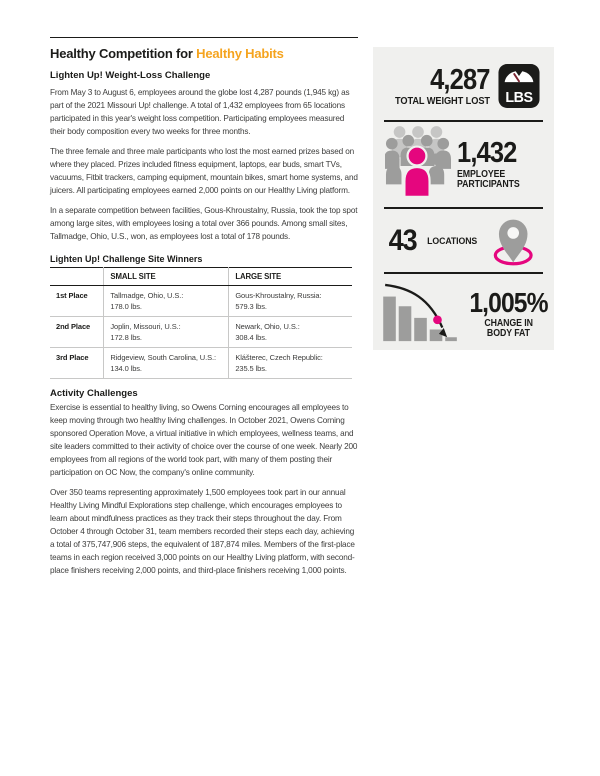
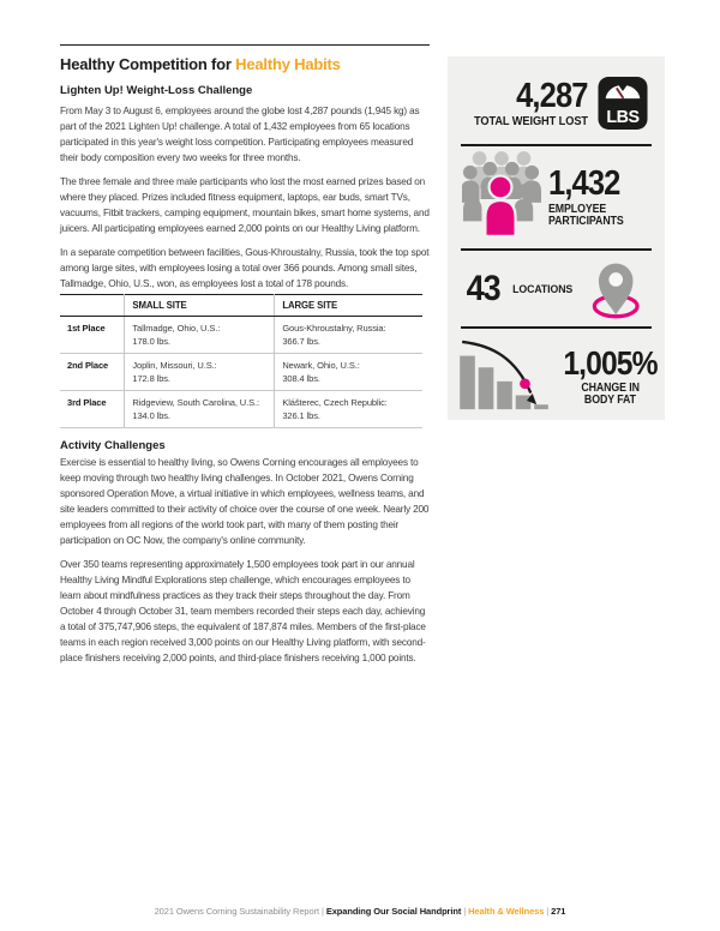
  Healthy Competition for Healthy Habits
  Lighten Up! Weight-Loss Challenge
- From May 3 to August 6, employees around the globe lost 4,287 pounds (1,945 kg) as part of the 2021 Missouri Up! challenge. A total of 1,432 employees from 65 locations participated in this year's weight loss competition. Participating employees measured their body composition every two weeks for three months.
+ From May 3 to August 6, employees around the globe lost 4,287 pounds (1,945 kg) as part of the 2021 Lighten Up! challenge. A total of 1,432 employees from 65 locations participated in this year's weight loss competition. Participating employees measured their body composition every two weeks for three months.
  The three female and three male participants who lost the most earned prizes based on where they placed. Prizes included fitness equipment, laptops, ear buds, smart TVs, vacuums, Fitbit trackers, camping equipment, mountain bikes, smart home systems, and juicers. All participating employees earned 2,000 points on our Healthy Living platform.
  In a separate competition between facilities, Gous-Khroustalny, Russia, took the top spot among large sites, with employees losing a total over 366 pounds. Among small sites, Tallmadge, Ohio, U.S., won, as employees lost a total of 178 pounds.
- Lighten Up! Challenge Site Winners
  	SMALL SITE	LARGE SITE
- 1st Place	Tallmadge, Ohio, U.S.: 178.0 lbs.	Gous-Khroustalny, Russia: 579.3 lbs.
+ 1st Place	Tallmadge, Ohio, U.S.: 178.0 lbs.	Gous-Khroustalny, Russia: 366.7 lbs.
  2nd Place	Joplin, Missouri, U.S.: 172.8 lbs.	Newark, Ohio, U.S.: 308.4 lbs.
- 3rd Place	Ridgeview, South Carolina, U.S.: 134.0 lbs.	Klášterec, Czech Republic: 235.5 lbs.
+ 3rd Place	Ridgeview, South Carolina, U.S.: 134.0 lbs.	Klášterec, Czech Republic: 326.1 lbs.
  Activity Challenges
  Exercise is essential to healthy living, so Owens Corning encourages all employees to keep moving through two healthy living challenges. In October 2021, Owens Corning sponsored Operation Move, a virtual initiative in which employees, wellness teams, and site leaders committed to their activity of choice over the course of one week. Nearly 200 employees from all regions of the world took part, with many of them posting their participation on OC Now, the company's online community.
  Over 350 teams representing approximately 1,500 employees took part in our annual Healthy Living Mindful Explorations step challenge, which encourages employees to learn about mindfulness practices as they track their steps throughout the day. From October 4 through October 31, team members recorded their steps each day, achieving a total of 375,747,906 steps, the equivalent of 187,874 miles. Members of the first-place teams in each region received 3,000 points on our Healthy Living platform, with second-place finishers receiving 2,000 points, and third-place finishers receiving 1,000 points.
  4,287
  TOTAL WEIGHT LOST
  LBS
  1,432
  EMPLOYEE
  PARTICIPANTS
  43
  LOCATIONS
  1,005%
  CHANGE IN
  BODY FAT
+ 2021 Owens Corning Sustainability Report | Expanding Our Social Handprint | Health & Wellness | 271
